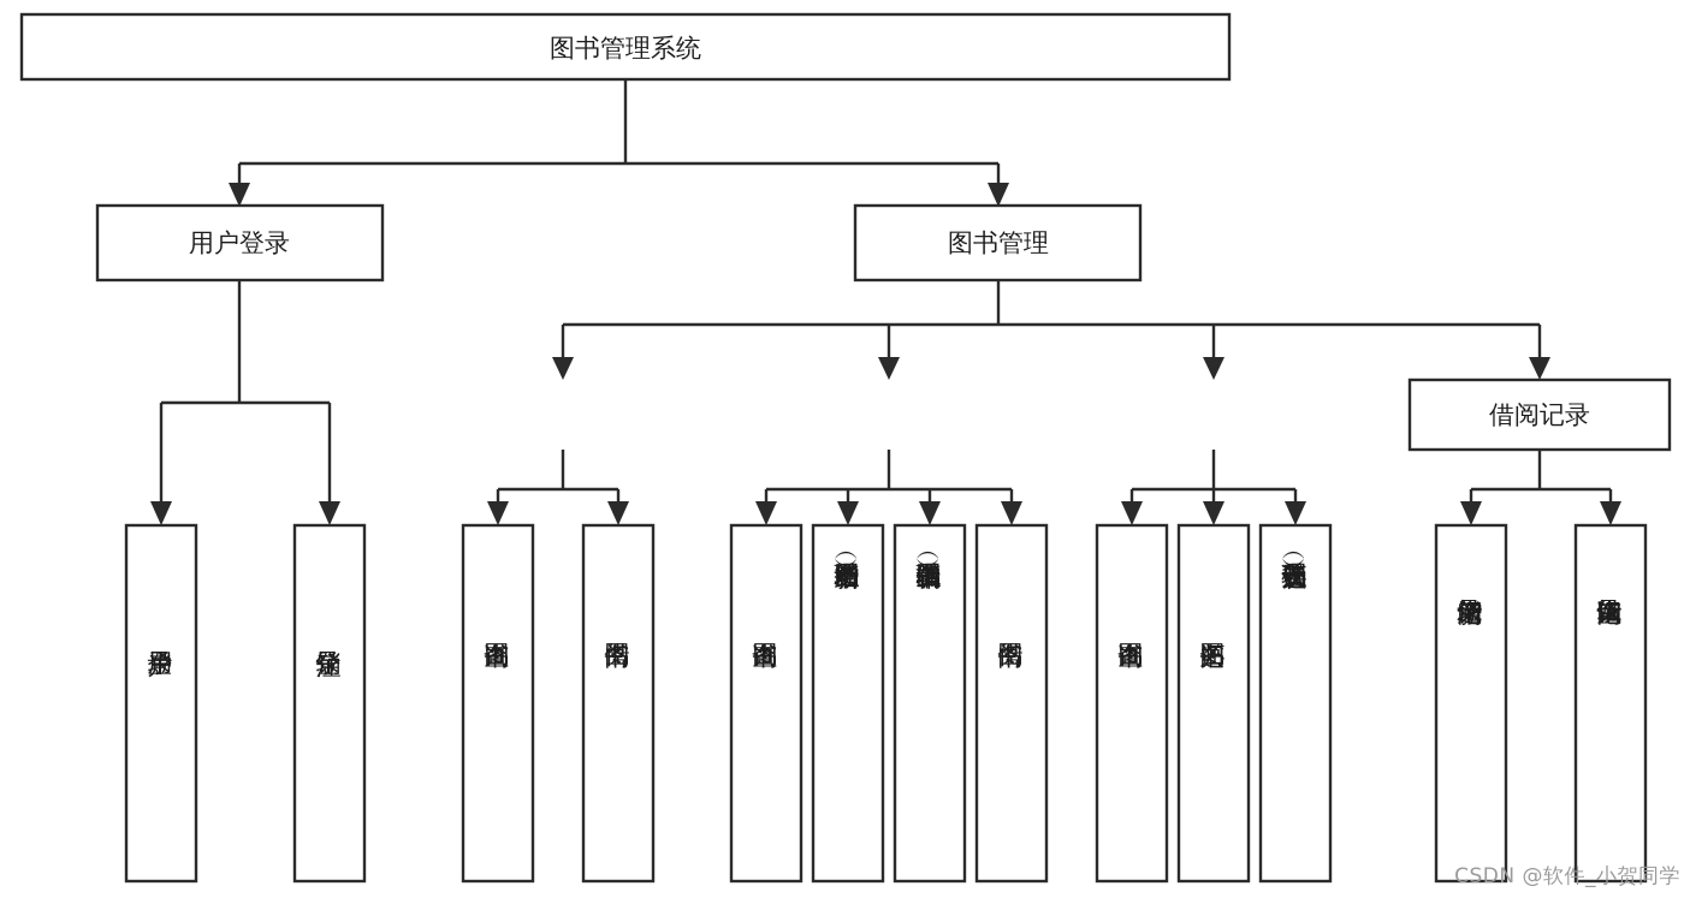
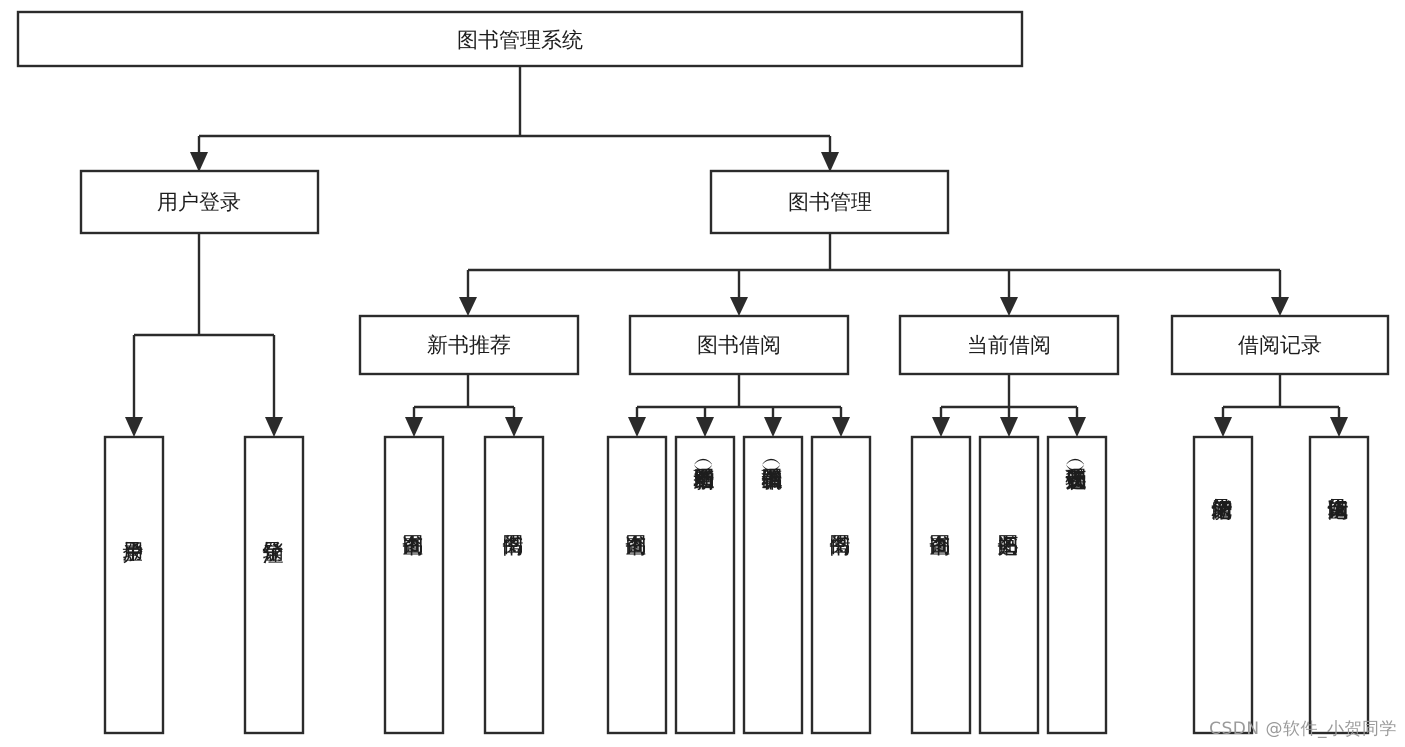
  图书管理系统
  用户登录
  图书管理
+ 新书推荐
+ 图书借阅
+ 当前借阅
  借阅记录
  CSDN @软件_小贺同学
